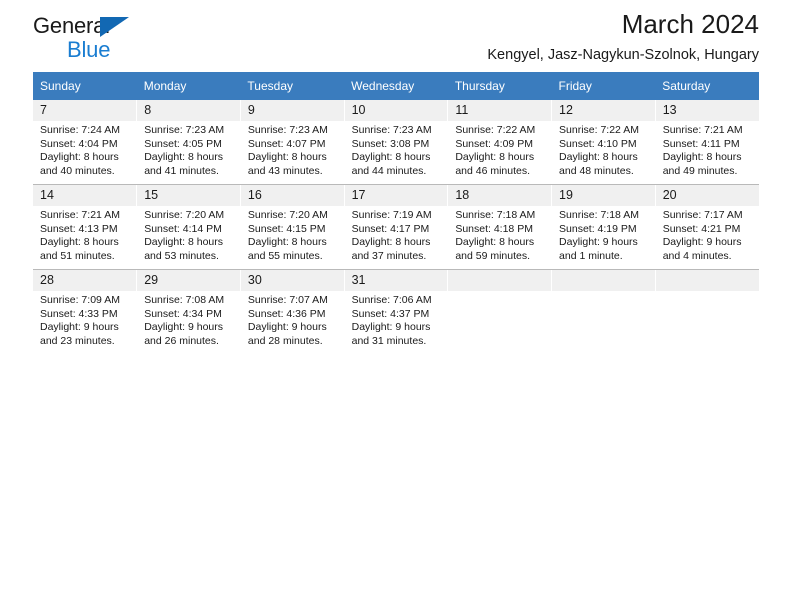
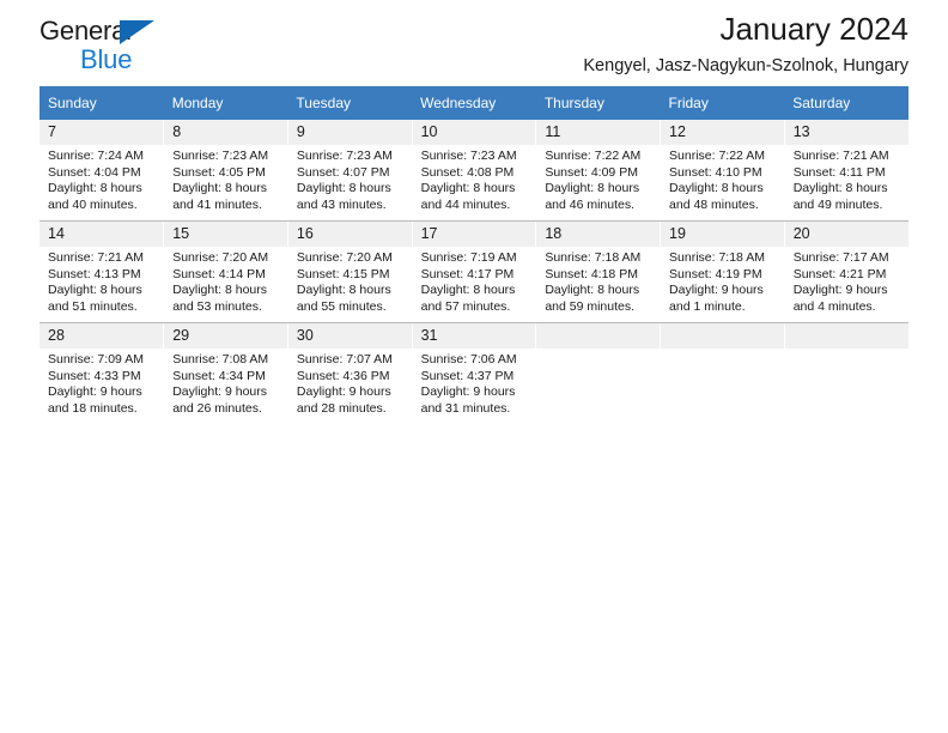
  General
  Blue
- March 2024
+ January 2024
  Kengyel, Jasz-Nagykun-Szolnok, Hungary
  Sunday	Monday	Tuesday	Wednesday	Thursday	Friday	Saturday
- 7Sunrise: 7:24 AMSunset: 4:04 PMDaylight: 8 hoursand 40 minutes.	8Sunrise: 7:23 AMSunset: 4:05 PMDaylight: 8 hoursand 41 minutes.	9Sunrise: 7:23 AMSunset: 4:07 PMDaylight: 8 hoursand 43 minutes.	10Sunrise: 7:23 AMSunset: 3:08 PMDaylight: 8 hoursand 44 minutes.	11Sunrise: 7:22 AMSunset: 4:09 PMDaylight: 8 hoursand 46 minutes.	12Sunrise: 7:22 AMSunset: 4:10 PMDaylight: 8 hoursand 48 minutes.	13Sunrise: 7:21 AMSunset: 4:11 PMDaylight: 8 hoursand 49 minutes.
+ 7Sunrise: 7:24 AMSunset: 4:04 PMDaylight: 8 hoursand 40 minutes.	8Sunrise: 7:23 AMSunset: 4:05 PMDaylight: 8 hoursand 41 minutes.	9Sunrise: 7:23 AMSunset: 4:07 PMDaylight: 8 hoursand 43 minutes.	10Sunrise: 7:23 AMSunset: 4:08 PMDaylight: 8 hoursand 44 minutes.	11Sunrise: 7:22 AMSunset: 4:09 PMDaylight: 8 hoursand 46 minutes.	12Sunrise: 7:22 AMSunset: 4:10 PMDaylight: 8 hoursand 48 minutes.	13Sunrise: 7:21 AMSunset: 4:11 PMDaylight: 8 hoursand 49 minutes.
- 14Sunrise: 7:21 AMSunset: 4:13 PMDaylight: 8 hoursand 51 minutes.	15Sunrise: 7:20 AMSunset: 4:14 PMDaylight: 8 hoursand 53 minutes.	16Sunrise: 7:20 AMSunset: 4:15 PMDaylight: 8 hoursand 55 minutes.	17Sunrise: 7:19 AMSunset: 4:17 PMDaylight: 8 hoursand 37 minutes.	18Sunrise: 7:18 AMSunset: 4:18 PMDaylight: 8 hoursand 59 minutes.	19Sunrise: 7:18 AMSunset: 4:19 PMDaylight: 9 hoursand 1 minute.	20Sunrise: 7:17 AMSunset: 4:21 PMDaylight: 9 hoursand 4 minutes.
+ 14Sunrise: 7:21 AMSunset: 4:13 PMDaylight: 8 hoursand 51 minutes.	15Sunrise: 7:20 AMSunset: 4:14 PMDaylight: 8 hoursand 53 minutes.	16Sunrise: 7:20 AMSunset: 4:15 PMDaylight: 8 hoursand 55 minutes.	17Sunrise: 7:19 AMSunset: 4:17 PMDaylight: 8 hoursand 57 minutes.	18Sunrise: 7:18 AMSunset: 4:18 PMDaylight: 8 hoursand 59 minutes.	19Sunrise: 7:18 AMSunset: 4:19 PMDaylight: 9 hoursand 1 minute.	20Sunrise: 7:17 AMSunset: 4:21 PMDaylight: 9 hoursand 4 minutes.
- 28Sunrise: 7:09 AMSunset: 4:33 PMDaylight: 9 hoursand 23 minutes.	29Sunrise: 7:08 AMSunset: 4:34 PMDaylight: 9 hoursand 26 minutes.	30Sunrise: 7:07 AMSunset: 4:36 PMDaylight: 9 hoursand 28 minutes.	31Sunrise: 7:06 AMSunset: 4:37 PMDaylight: 9 hoursand 31 minutes.
+ 28Sunrise: 7:09 AMSunset: 4:33 PMDaylight: 9 hoursand 18 minutes.	29Sunrise: 7:08 AMSunset: 4:34 PMDaylight: 9 hoursand 26 minutes.	30Sunrise: 7:07 AMSunset: 4:36 PMDaylight: 9 hoursand 28 minutes.	31Sunrise: 7:06 AMSunset: 4:37 PMDaylight: 9 hoursand 31 minutes.
